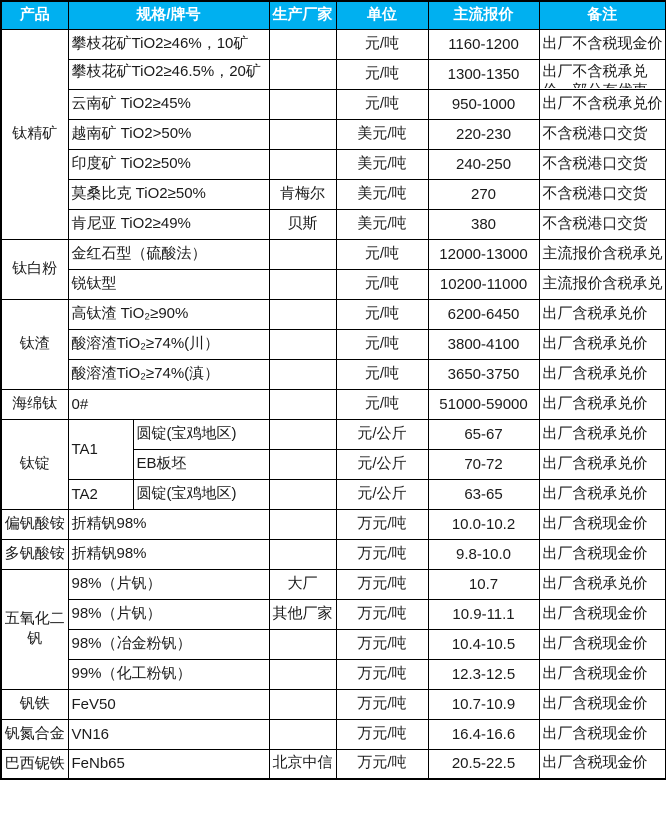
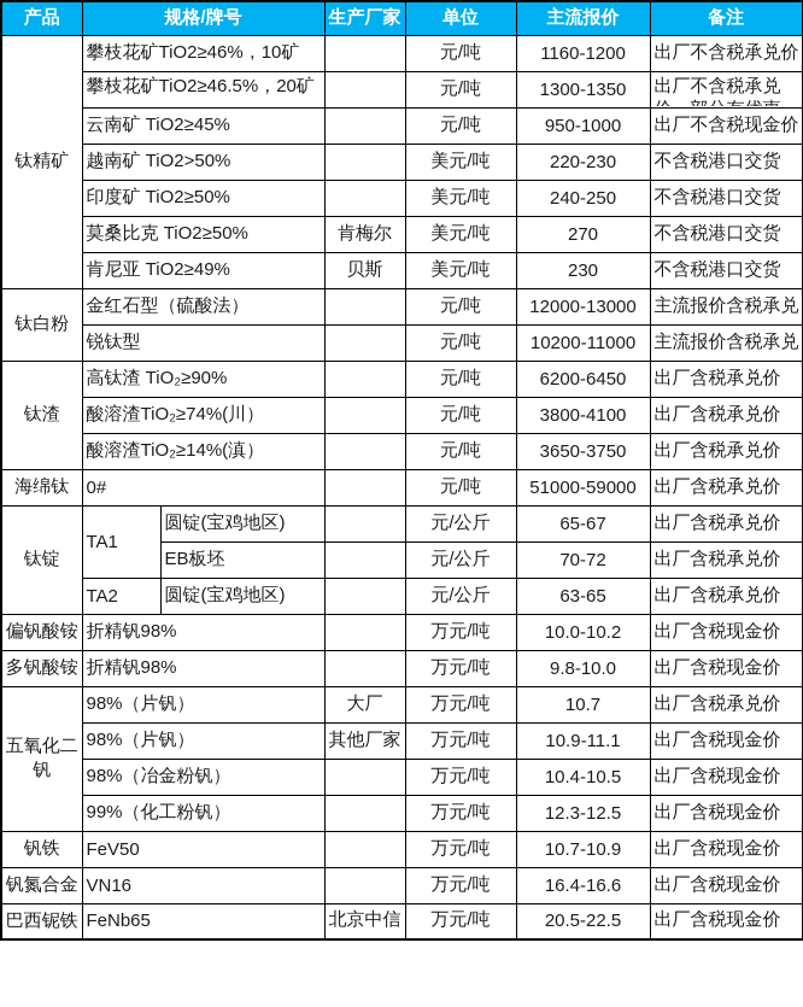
  产品	规格/牌号	生产厂家	单位	主流报价	备注
- 钛精矿	攀枝花矿TiO2≥46%，10矿		元/吨	1160-1200	出厂不含税现金价
+ 钛精矿	攀枝花矿TiO2≥46%，10矿		元/吨	1160-1200	出厂不含税承兑价
  攀枝花矿TiO2≥46.5%，20矿		元/吨	1300-1350	出厂不含税承兑
- 云南矿 TiO2≥45%		元/吨	950-1000	出厂不含税承兑价
+ 云南矿 TiO2≥45%		元/吨	950-1000	出厂不含税现金价
  越南矿 TiO2>50%		美元/吨	220-230	不含税港口交货
  印度矿 TiO2≥50%		美元/吨	240-250	不含税港口交货
  莫桑比克 TiO2≥50%	肯梅尔	美元/吨	270	不含税港口交货
- 肯尼亚 TiO2≥49%	贝斯	美元/吨	380	不含税港口交货
+ 肯尼亚 TiO2≥49%	贝斯	美元/吨	230	不含税港口交货
  钛白粉	金红石型（硫酸法）		元/吨	12000-13000	主流报价含税承兑
  锐钛型		元/吨	10200-11000	主流报价含税承兑
  钛渣	高钛渣 TiO₂≥90%		元/吨	6200-6450	出厂含税承兑价
  酸溶渣TiO₂≥74%(川）		元/吨	3800-4100	出厂含税承兑价
- 酸溶渣TiO₂≥74%(滇）		元/吨	3650-3750	出厂含税承兑价
+ 酸溶渣TiO₂≥14%(滇）		元/吨	3650-3750	出厂含税承兑价
  海绵钛	0#		元/吨	51000-59000	出厂含税承兑价
  钛锭	TA1	圆锭(宝鸡地区)		元/公斤	65-67	出厂含税承兑价
  EB板坯		元/公斤	70-72	出厂含税承兑价
  TA2	圆锭(宝鸡地区)		元/公斤	63-65	出厂含税承兑价
  偏钒酸铵	折精钒98%		万元/吨	10.0-10.2	出厂含税现金价
  多钒酸铵	折精钒98%		万元/吨	9.8-10.0	出厂含税现金价
  五氧化二钒	98%（片钒）	大厂	万元/吨	10.7	出厂含税承兑价
  98%（片钒）	其他厂家	万元/吨	10.9-11.1	出厂含税现金价
  98%（冶金粉钒）		万元/吨	10.4-10.5	出厂含税现金价
  99%（化工粉钒）		万元/吨	12.3-12.5	出厂含税现金价
  钒铁	FeV50		万元/吨	10.7-10.9	出厂含税现金价
  钒氮合金	VN16		万元/吨	16.4-16.6	出厂含税现金价
  巴西铌铁	FeNb65	北京中信	万元/吨	20.5-22.5	出厂含税现金价
